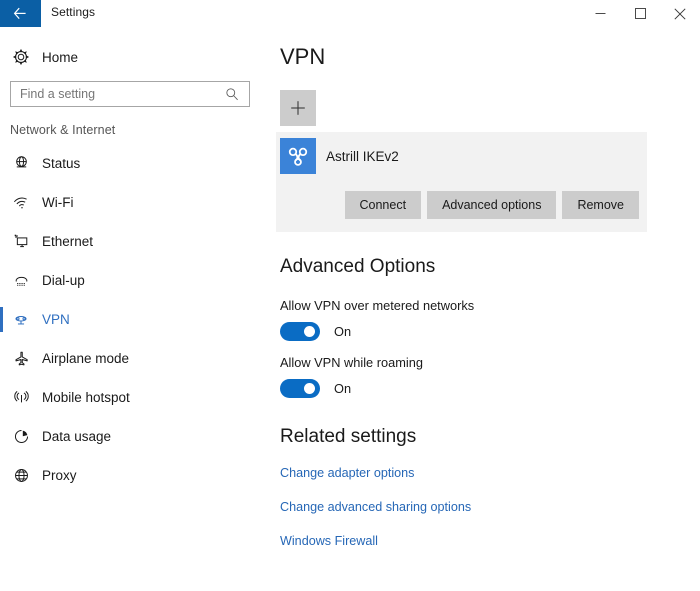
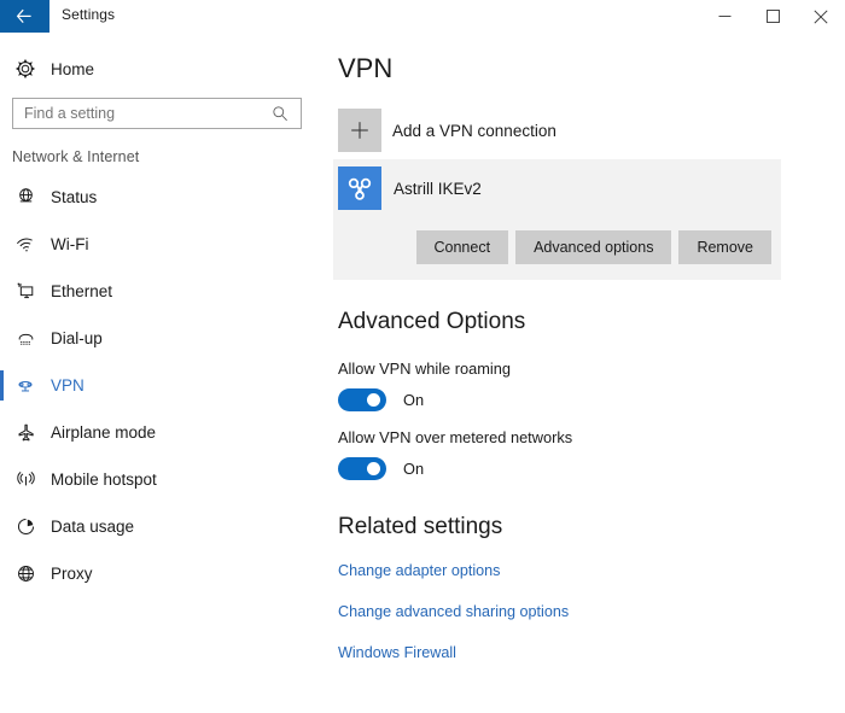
  Settings
  Home
  Find a setting
  Network & Internet
  Status
  Wi-Fi
  Ethernet
  Dial-up
  VPN
  Airplane mode
  Mobile hotspot
  Data usage
  Proxy
  VPN
+ Add a VPN connection
  Astrill IKEv2
  Connect
  Advanced options
  Remove
  Advanced Options
- Allow VPN over metered networks
+ Allow VPN while roaming
  On
- Allow VPN while roaming
+ Allow VPN over metered networks
  On
  Related settings
  Change adapter options
  Change advanced sharing options
  Windows Firewall
